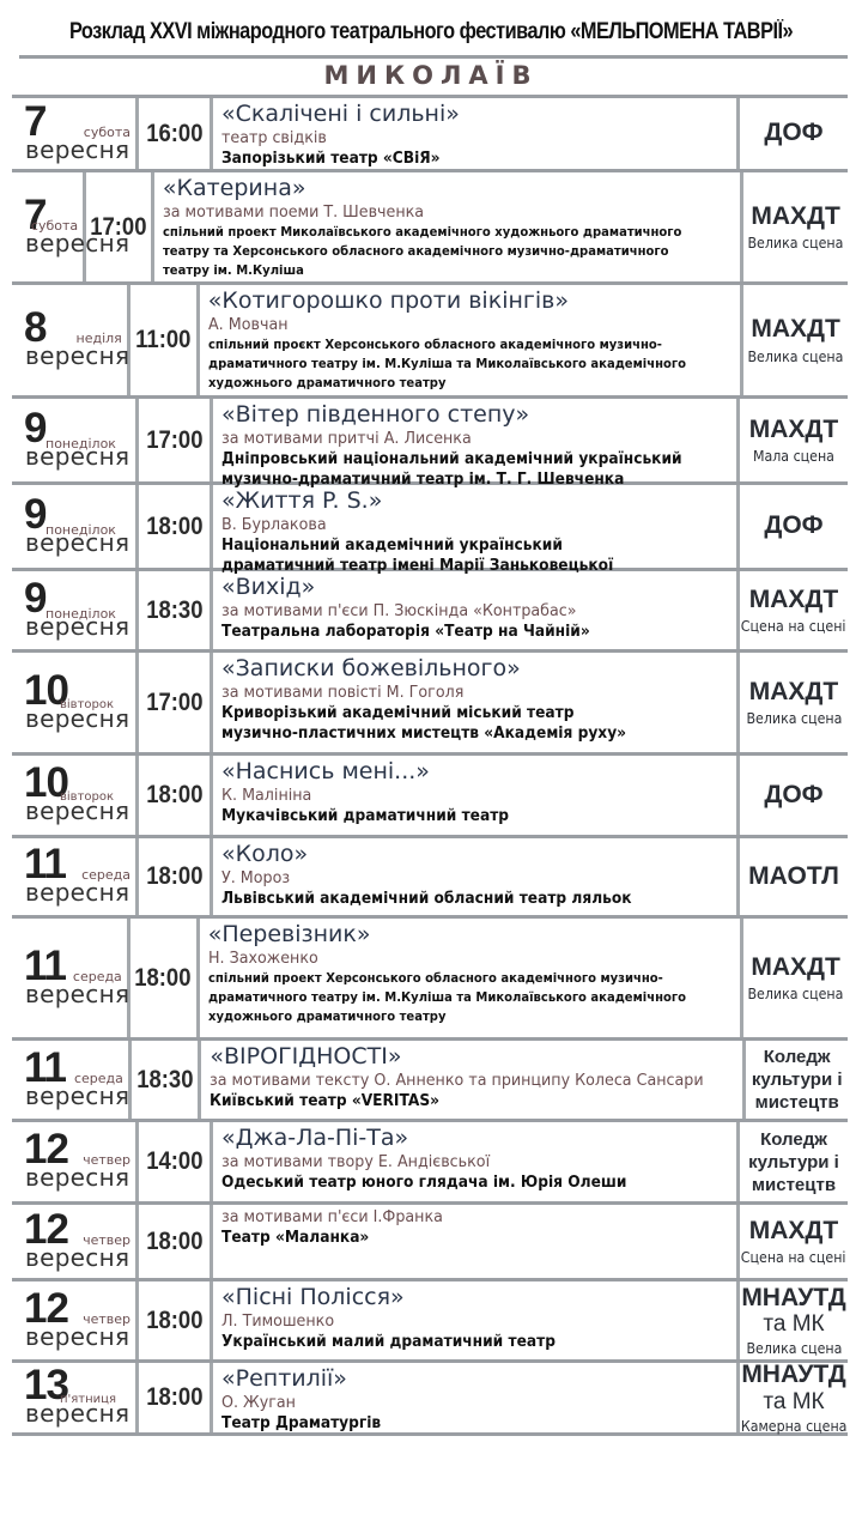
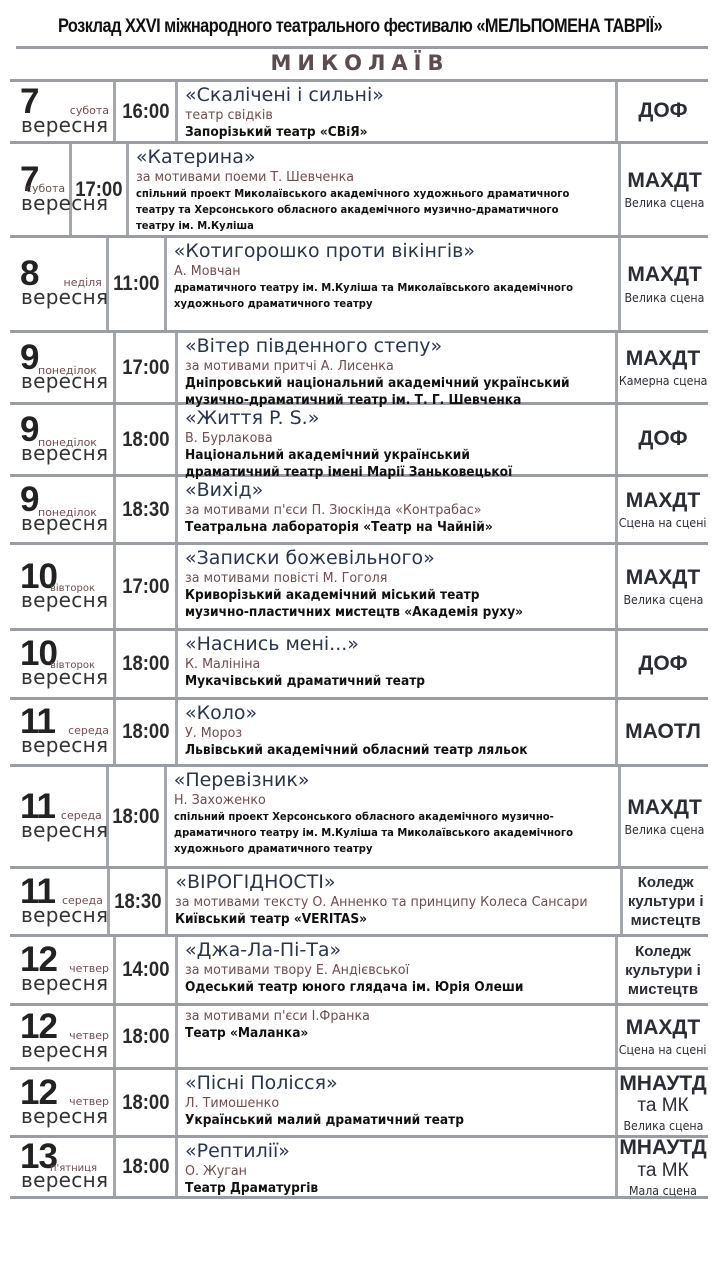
  Розклад XXVI міжнародного театрального фестивалю «МЕЛЬПОМЕНА ТАВРІЇ»
  МИКОЛАЇВ
  7
  субота
  вересня
  16:00
  «Скалічені і сильні»
  театр свідків
  Запорізький театр «СВіЯ»
  ДОФ
  7
  субота
  вересня
  17:00
  «Катерина»
  за мотивами поеми Т. Шевченка
  спільний проект Миколаївського академічного художнього драматичного
  театру та Херсонського обласного академічного музично-драматичного
  театру ім. М.Куліша
  МАХДТ
  Велика сцена
  8
  неділя
  вересня
  11:00
  «Котигорошко проти вікінгів»
  А. Мовчан
- спільний проєкт Херсонського обласного академічного музично-
  драматичного театру ім. М.Куліша та Миколаївського академічного
  художнього драматичного театру
  МАХДТ
  Велика сцена
  9
  понеділок
  вересня
  17:00
  «Вітер південного степу»
  за мотивами притчі А. Лисенка
  Дніпровський національний академічний український
  музично-драматичний театр ім. Т. Г. Шевченка
  МАХДТ
- Мала сцена
+ Камерна сцена
  9
  понеділок
  вересня
  18:00
  «Життя P. S.»
  В. Бурлакова
  Національний академічний український
  драматичний театр імені Марії Заньковецької
  ДОФ
  9
  понеділок
  вересня
  18:30
  «Вихід»
  за мотивами п'єси П. Зюскінда «Контрабас»
  Театральна лабораторія «Театр на Чайній»
  МАХДТ
  Сцена на сцені
  10
  вівторок
  вересня
  17:00
  «Записки божевільного»
  за мотивами повісті М. Гоголя
  Криворізький академічний міський театр
  музично-пластичних мистецтв «Академія руху»
  МАХДТ
  Велика сцена
  10
  вівторок
  вересня
  18:00
  «Наснись мені...»
  К. Малініна
  Мукачівський драматичний театр
  ДОФ
  11
  середа
  вересня
  18:00
  «Коло»
  У. Мороз
  Львівський академічний обласний театр ляльок
  МАОТЛ
  11
  середа
  вересня
  18:00
  «Перевізник»
  Н. Захоженко
  спільний проект Херсонського обласного академічного музично-
  драматичного театру ім. М.Куліша та Миколаївського академічного
  художнього драматичного театру
  МАХДТ
  Велика сцена
  11
  середа
  вересня
  18:30
  «ВІРОГІДНОСТІ»
  за мотивами тексту О. Анненко та принципу Колеса Сансари
  Київський театр «VERITAS»
  Коледж
  культури і
  мистецтв
  12
  четвер
  вересня
  14:00
  «Джа-Ла-Пі-Та»
  за мотивами твору Е. Андієвської
  Одеський театр юного глядача ім. Юрія Олеши
  Коледж
  культури і
  мистецтв
  12
  четвер
  вересня
  18:00
  за мотивами п'єси І.Франка
  Театр «Маланка»
  МАХДТ
  Сцена на сцені
  12
  четвер
  вересня
  18:00
  «Пісні Полісся»
  Л. Тимошенко
  Український малий драматичний театр
  МНАУТД
  та МК
  Велика сцена
  13
  п'ятниця
  вересня
  18:00
  «Рептилії»
  О. Жуган
  Театр Драматургів
  МНАУТД
  та МК
- Камерна сцена
+ Мала сцена
